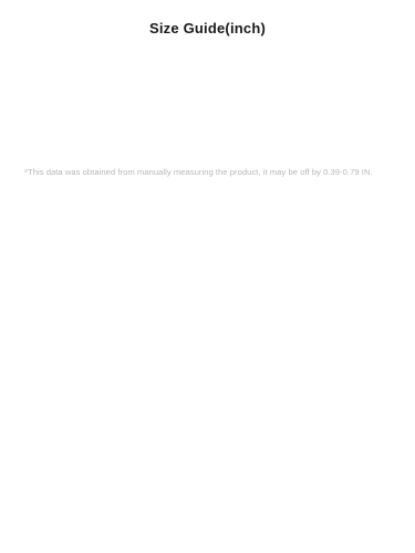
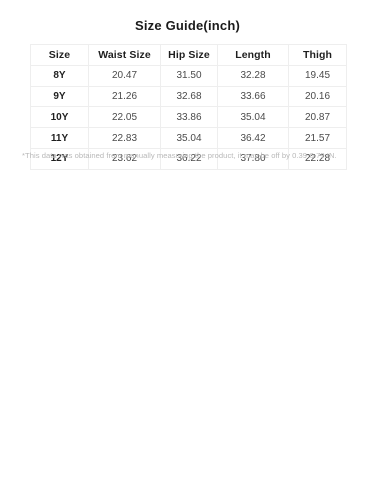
  Size Guide(inch)
+ Size	Waist Size	Hip Size	Length	Thigh
+ 8Y	20.47	31.50	32.28	19.45
+ 9Y	21.26	32.68	33.66	20.16
+ 10Y	22.05	33.86	35.04	20.87
+ 11Y	22.83	35.04	36.42	21.57
+ 12Y	23.62	36.22	37.80	22.28
  *This data was obtained from manually measuring the product, it may be off by 0.39-0.79 IN.
